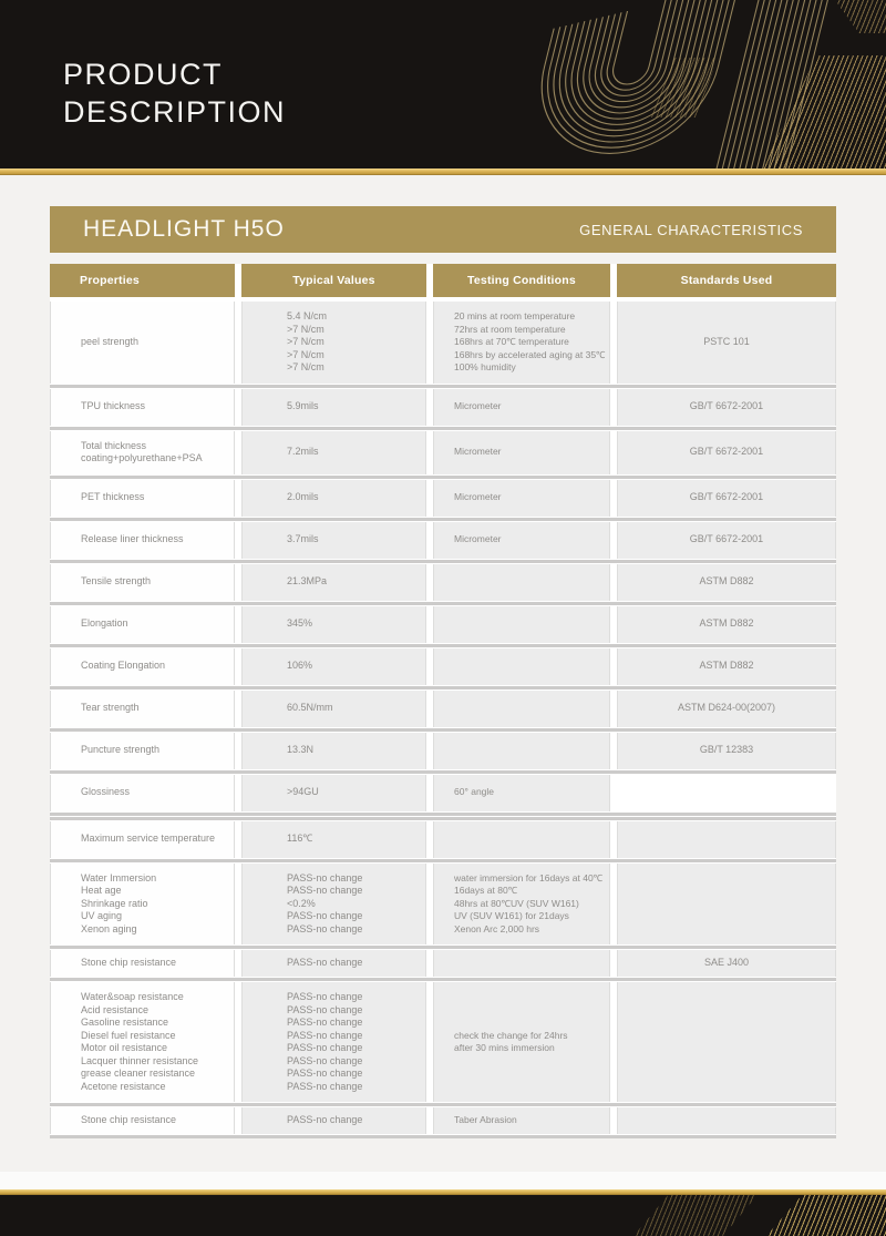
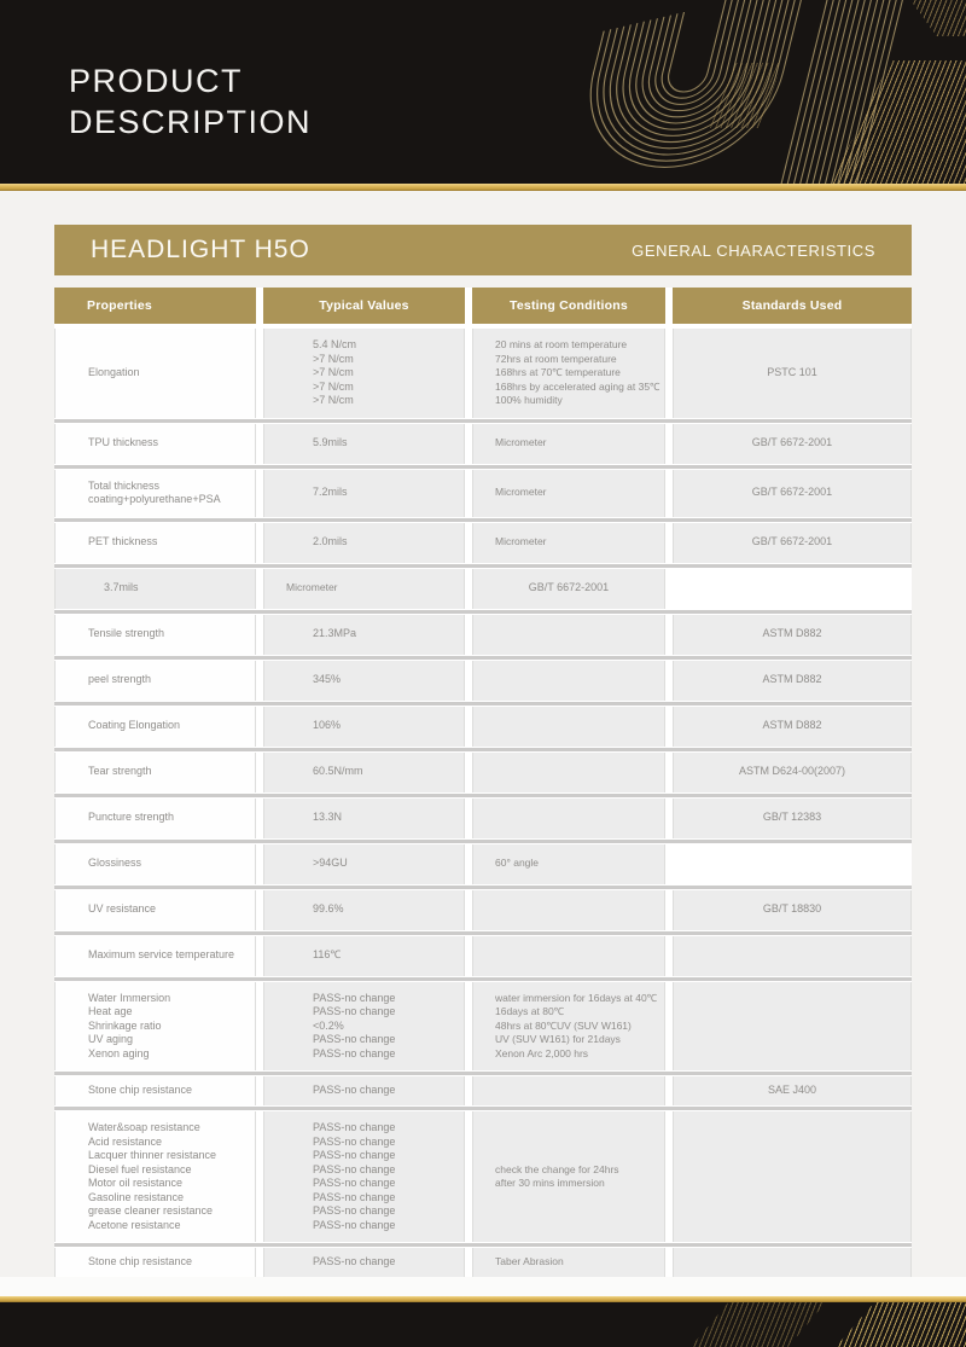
  PRODUCT
  DESCRIPTION
  HEADLIGHT H5O
  GENERAL CHARACTERISTICS
  Properties
  Typical Values
  Testing Conditions
  Standards Used
- peel strength
+ Elongation
  5.4 N/cm
  >7 N/cm
  >7 N/cm
  >7 N/cm
  >7 N/cm
  20 mins at room temperature
  72hrs at room temperature
  168hrs at 70℃ temperature
  168hrs by accelerated aging at 35℃
  100% humidity
  PSTC 101
  TPU thickness
  5.9mils
  Micrometer
  GB/T 6672-2001
  Total thickness
  coating+polyurethane+PSA
  7.2mils
  Micrometer
  GB/T 6672-2001
  PET thickness
  2.0mils
  Micrometer
  GB/T 6672-2001
- Release liner thickness
  3.7mils
  Micrometer
  GB/T 6672-2001
  Tensile strength
  21.3MPa
  ASTM D882
- Elongation
+ peel strength
  345%
  ASTM D882
  Coating Elongation
  106%
  ASTM D882
  Tear strength
  60.5N/mm
  ASTM D624-00(2007)
  Puncture strength
  13.3N
  GB/T 12383
  Glossiness
  >94GU
  60° angle
+ UV resistance
+ 99.6%
+ GB/T 18830
  Maximum service temperature
  116℃
  Water Immersion
  Heat age
  Shrinkage ratio
  UV aging
  Xenon aging
  PASS-no change
  PASS-no change
  <0.2%
  PASS-no change
  PASS-no change
  water immersion for 16days at 40℃
  16days at 80℃
  48hrs at 80℃UV (SUV W161)
  UV (SUV W161) for 21days
  Xenon Arc 2,000 hrs
  Stone chip resistance
  PASS-no change
  SAE J400
  Water&soap resistance
  Acid resistance
- Gasoline resistance
+ Lacquer thinner resistance
  Diesel fuel resistance
  Motor oil resistance
- Lacquer thinner resistance
+ Gasoline resistance
  grease cleaner resistance
  Acetone resistance
  PASS-no change
  PASS-no change
  PASS-no change
  PASS-no change
  PASS-no change
  PASS-no change
  PASS-no change
  PASS-no change
  check the change for 24hrs
  after 30 mins immersion
  Stone chip resistance
  PASS-no change
  Taber Abrasion
